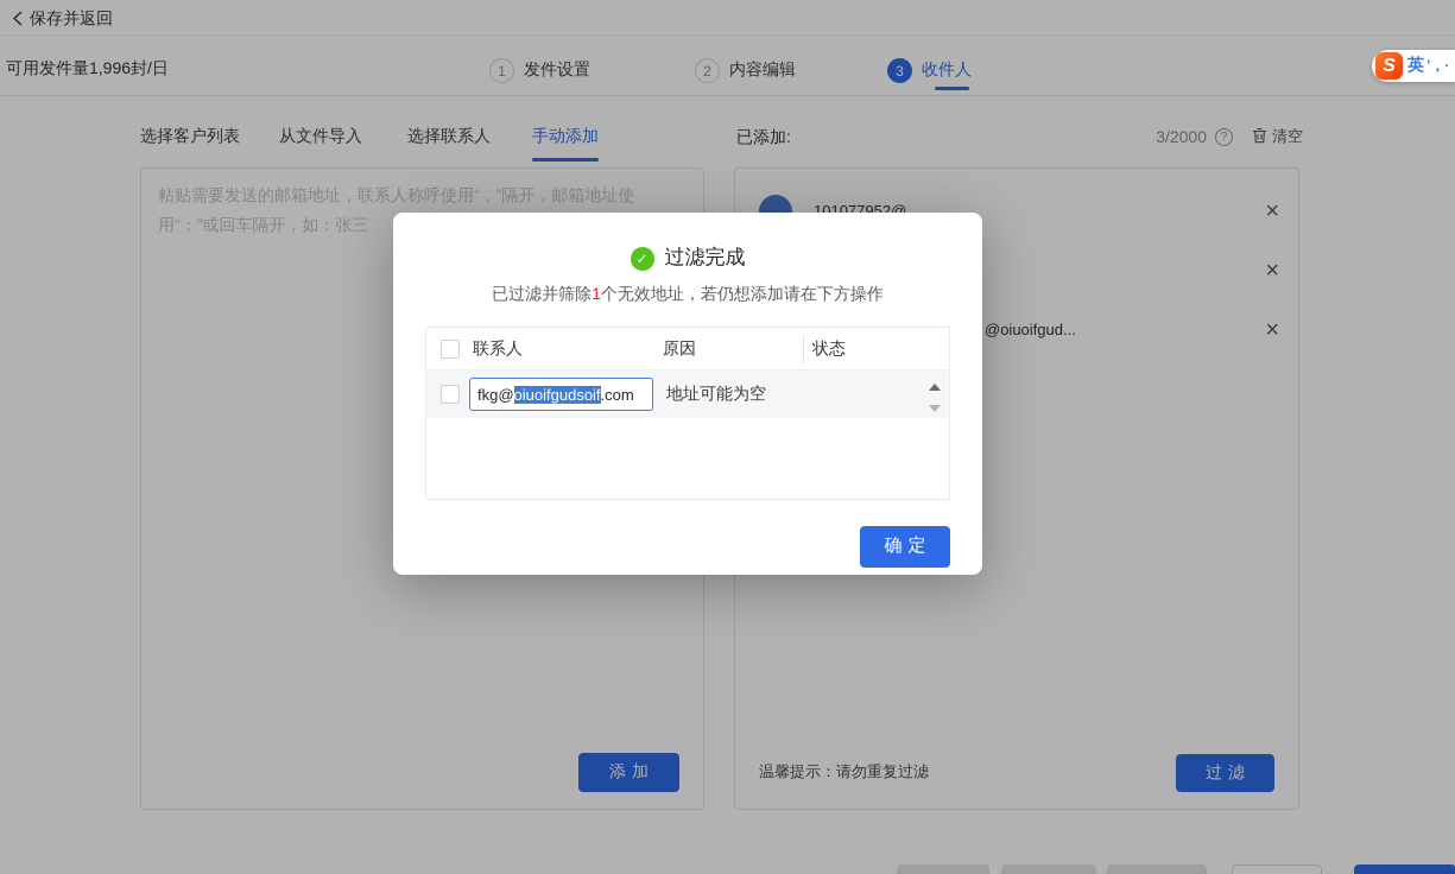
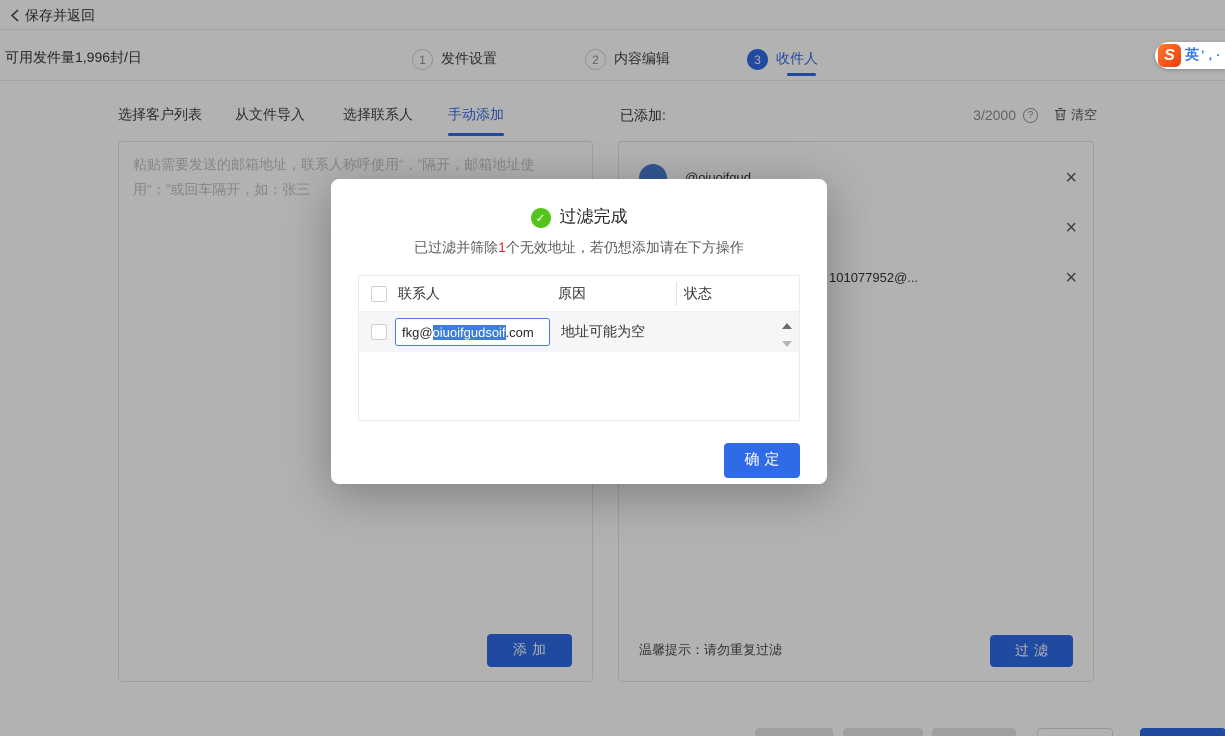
  保存并返回
  可用发件量1,996封/日
  1
  发件设置
  2
  内容编辑
  3
  收件人
  选择客户列表
  从文件导入
  选择联系人
  手动添加
  粘贴需要发送的邮箱地址，联系人称呼使用“，”隔开，邮箱地址使用“；”或回车隔开，如：张三
  添加
  已添加:
  3/2000
  ?
  清空
- 101077952@...
+ @oiuoifgud...
  ×
  ×
- @oiuoifgud...
+ 101077952@...
  ×
  温馨提示：请勿重复过滤
  过滤
  ✓
  过滤完成
  已过滤并筛除1个无效地址，若仍想添加请在下方操作
  联系人
  原因
  状态
  fkg@
  oiuoifgudsoif
  .com
  地址可能为空
  确定
  S
  英
  ’，·
